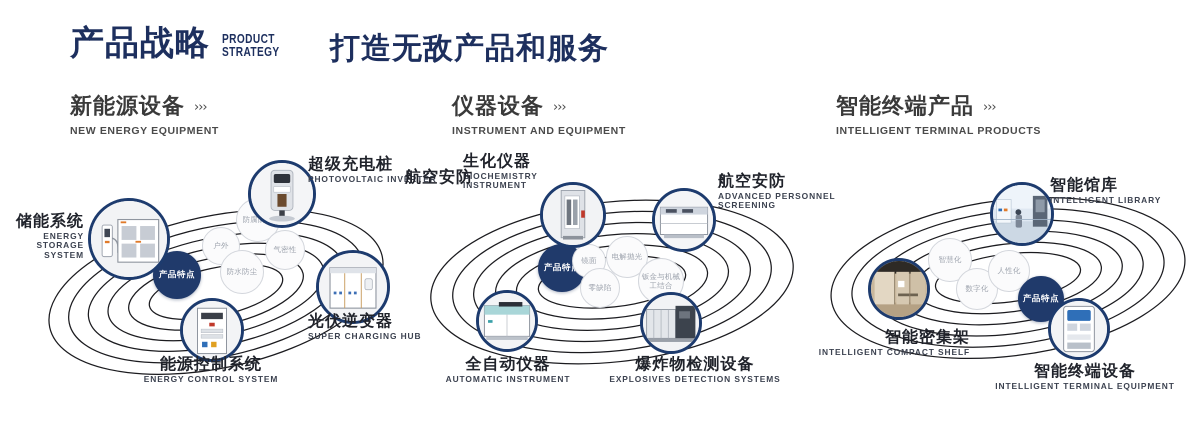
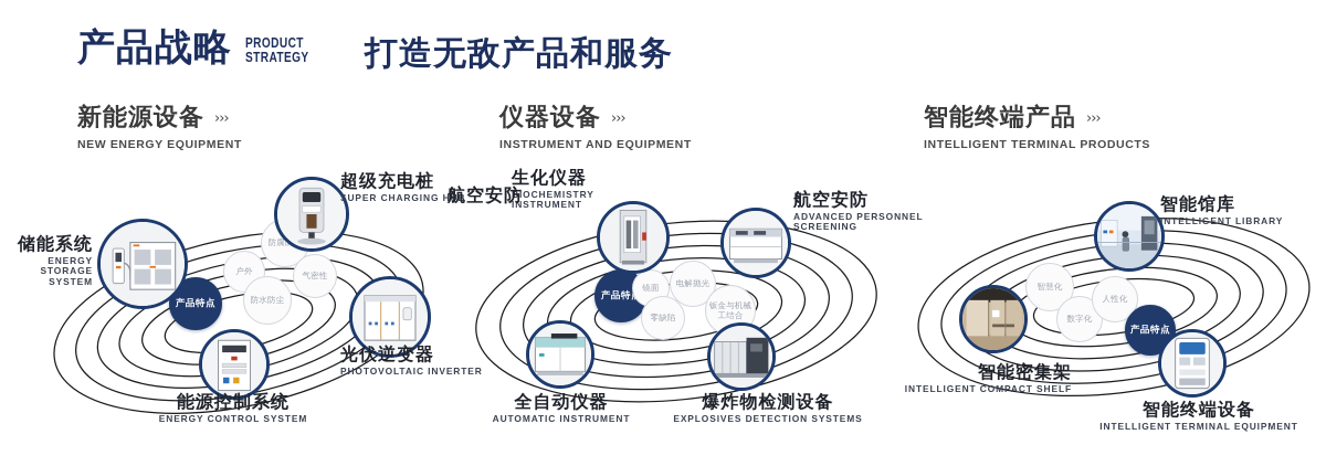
  产品战略
  PRODUCT
  STRATEGY
  打造无敌产品和服务
  新能源设备
  ›››
  NEW ENERGY EQUIPMENT
  仪器设备
  ›››
  INSTRUMENT AND EQUIPMENT
  智能终端产品
  ›››
  INTELLIGENT TERMINAL PRODUCTS
  品特点
  户外
  防水防尘
  气密性
  储能系统
  ENERGY STORAGE SYSTEM
  超级充电桩
- PHOTOVOLTAIC INVERTER
+ SUPER CHARGING HUB
  光伏逆变器
- SUPER CHARGING HUB
+ PHOTOVOLTAIC INVERTER
  能源控制系统
  ENERGY CONTROL SYSTEM
  产品特
  镜面
  电解抛光
  零缺陷
  钣金与机械工结合
  生化仪器
  BIOCHEMISTRY INSTRUMENT
  航空安防
  航空安防
  ADVANCED PERSONNEL SCREENING
  全自动仪器
  AUTOMATIC INSTRUMENT
  爆炸物检测设备
  EXPLOSIVES DETECTION SYSTEMS
  智慧化
  数字化
  人性化
  产品特点
  智能馆库
  INTELLIGENT LIBRARY
  智能密集架
  INTELLIGENT COMPACT SHELF
  智能终端设备
  INTELLIGENT TERMINAL EQUIPMENT
